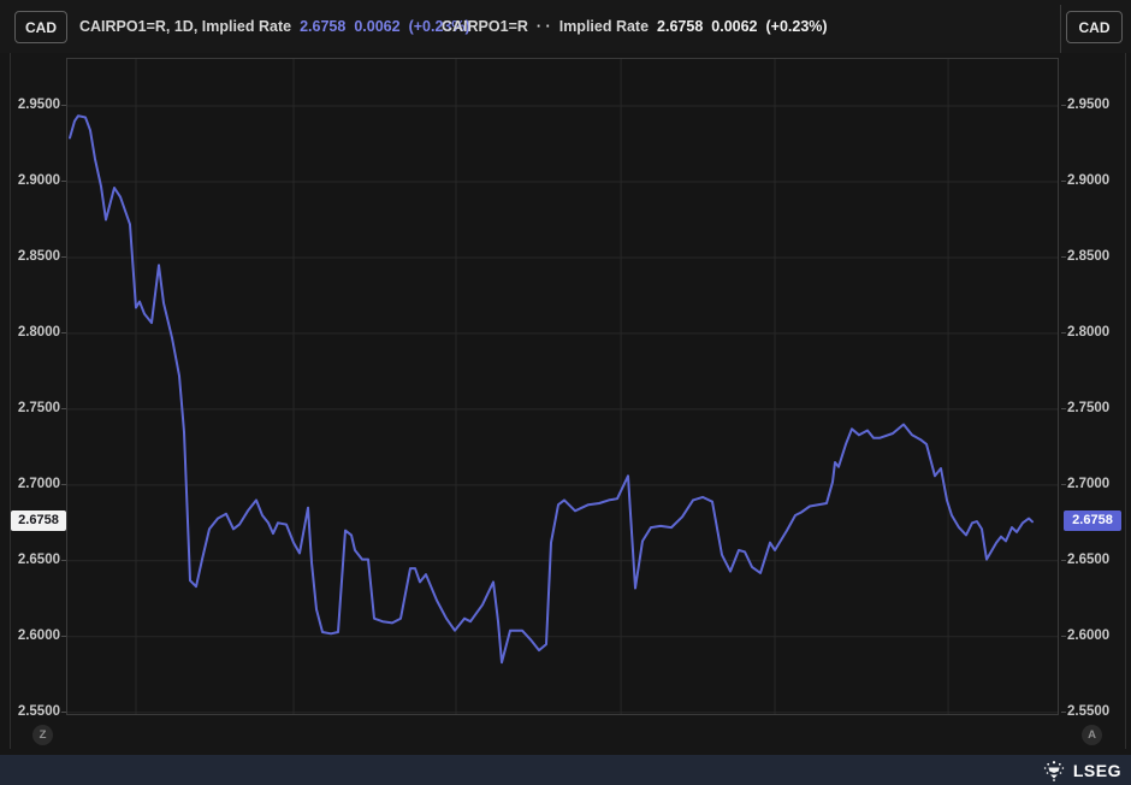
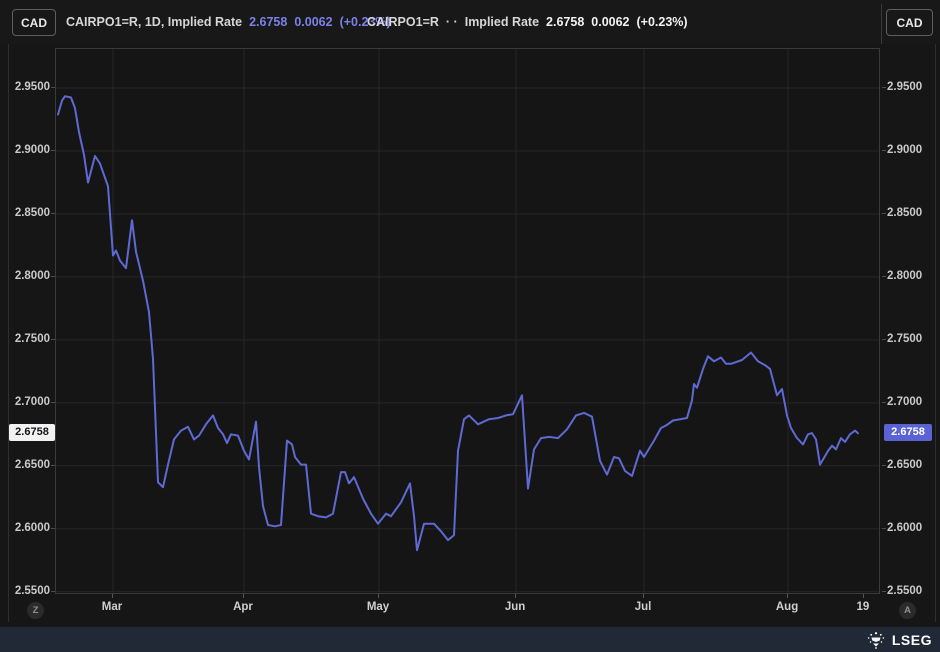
  CAD
  CAIRPO1=R, 1D, Implied Rate
  2.6758
  0.0062
  (+0.23%)
  CAIRPO1=R
  · ·
  Implied Rate
  2.6758
  0.0062
  (+0.23%)
  CAD
  2.9500
  2.9000
  2.8500
  2.8000
  2.7500
  2.7000
  2.6500
  2.6000
  2.5500
  2.9500
  2.9000
  2.8500
  2.8000
  2.7500
  2.7000
  2.6500
  2.6000
  2.5500
+ Mar
+ Apr
+ May
+ Jun
+ Jul
+ Aug
+ 19
  Z
  A
  2.6758
  2.6758
  LSEG
